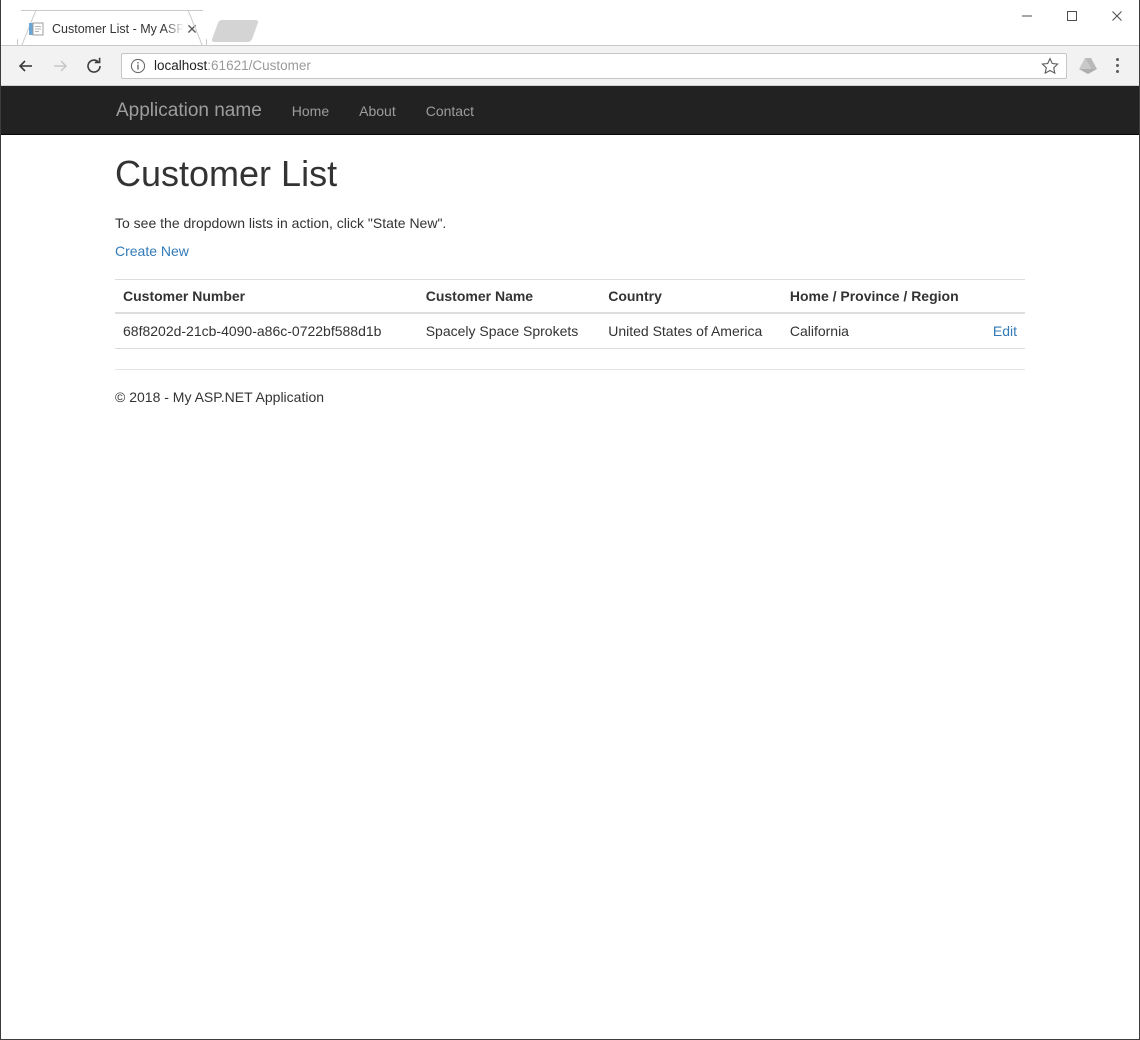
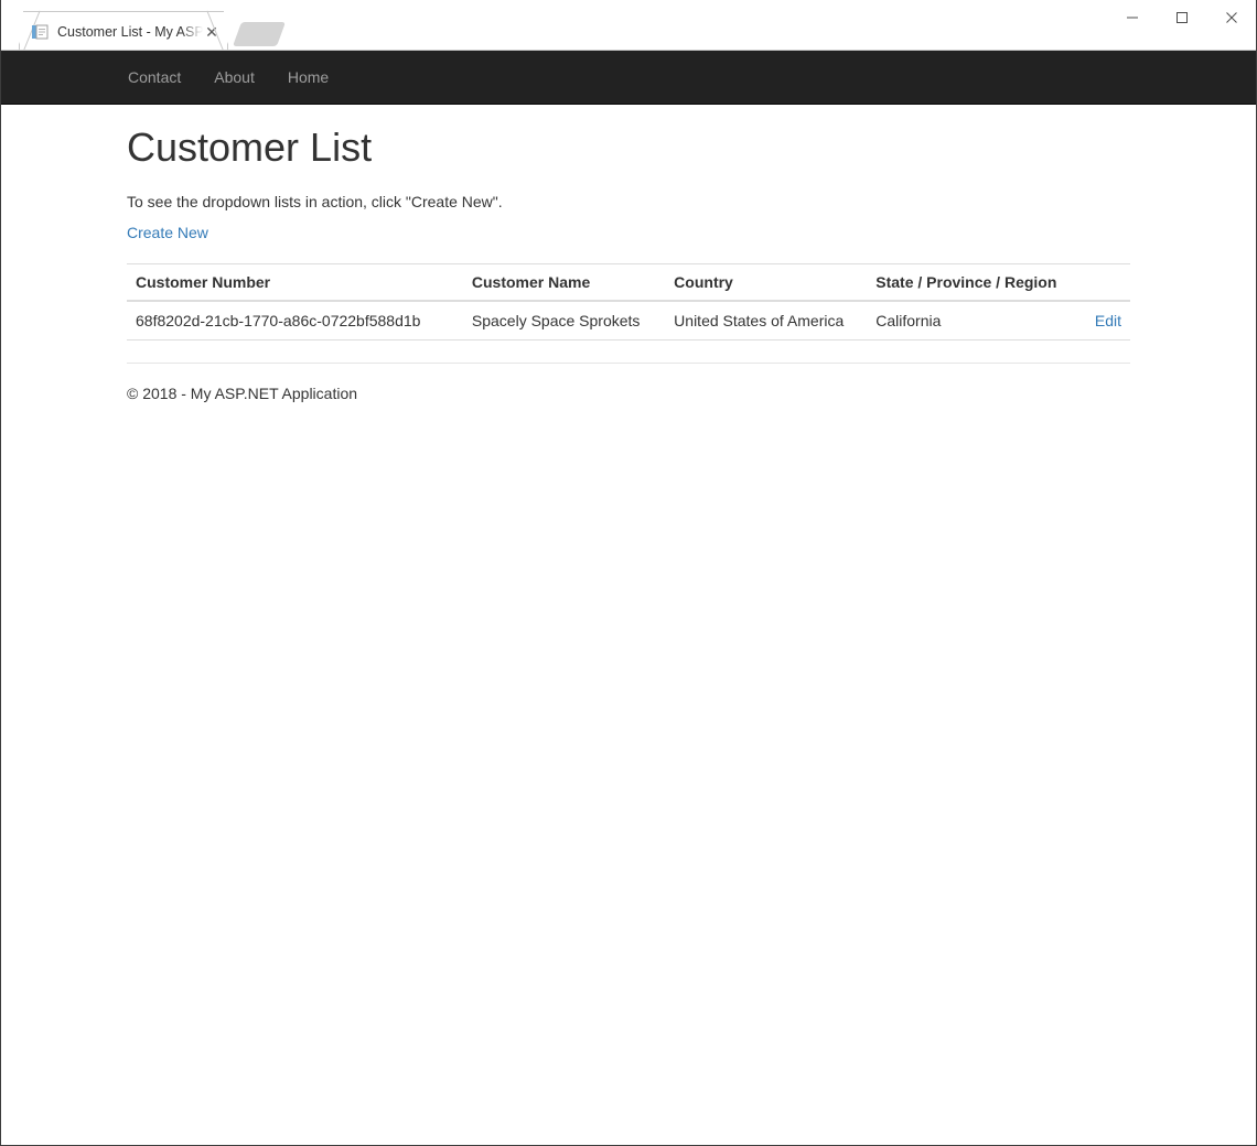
  ✕
- localhost:61621/Customer
- Application name
- Home
+ Contact
  About
- Contact
+ Home
  Customer List
- To see the dropdown lists in action, click "State New".
+ To see the dropdown lists in action, click "Create New".
  Create New
- Customer Number	Customer Name	Country	Home / Province / Region
+ Customer Number	Customer Name	Country	State / Province / Region
- 68f8202d-21cb-4090-a86c-0722bf588d1b	Spacely Space Sprokets	United States of America	California	Edit
+ 68f8202d-21cb-1770-a86c-0722bf588d1b	Spacely Space Sprokets	United States of America	California	Edit
  © 2018 - My ASP.NET Application
